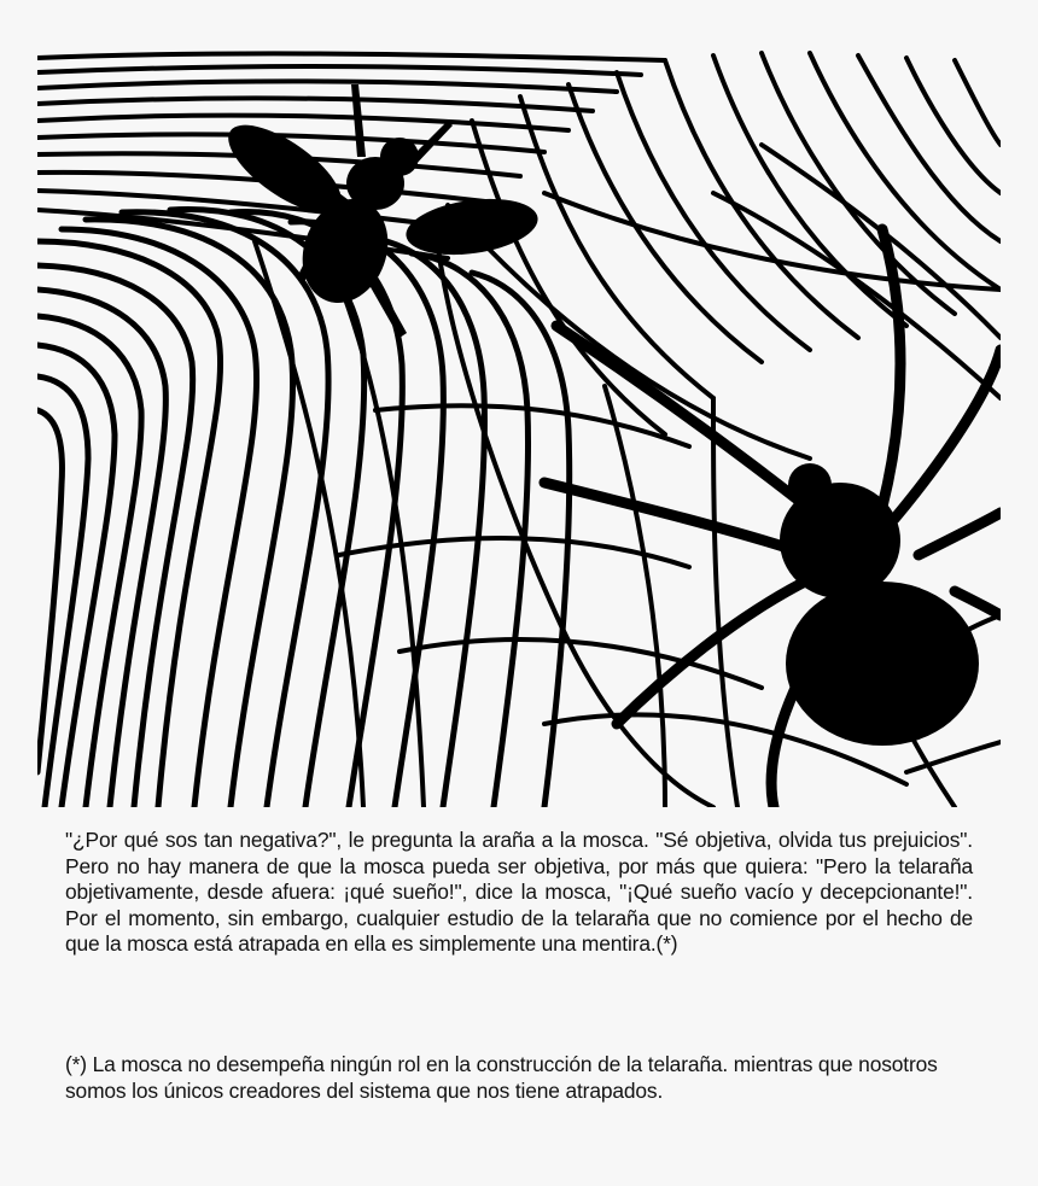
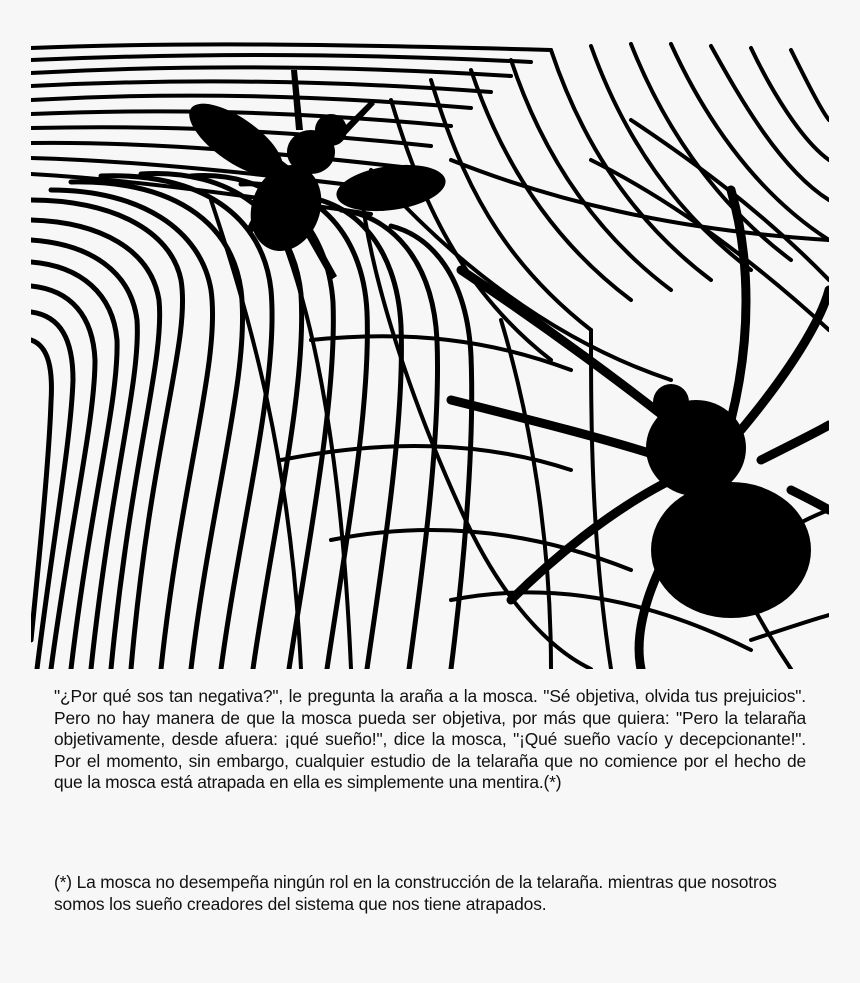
  "¿Por qué sos tan negativa?", le pregunta la araña a la mosca. "Sé objetiva, olvida tus prejuicios". Pero no hay manera de que la mosca pueda ser objetiva, por más que quiera: "Pero la telaraña objetivamente, desde afuera: ¡qué sueño!", dice la mosca, "¡Qué sueño vacío y decepcionante!". Por el momento, sin embargo, cualquier estudio de la telaraña que no comience por el hecho de que la mosca está atrapada en ella es simplemente una mentira.(*)
- (*) La mosca no desempeña ningún rol en la construcción de la telaraña. mientras que nosotros somos los únicos creadores del sistema que nos tiene atrapados.
+ (*) La mosca no desempeña ningún rol en la construcción de la telaraña. mientras que nosotros somos los sueño creadores del sistema que nos tiene atrapados.
